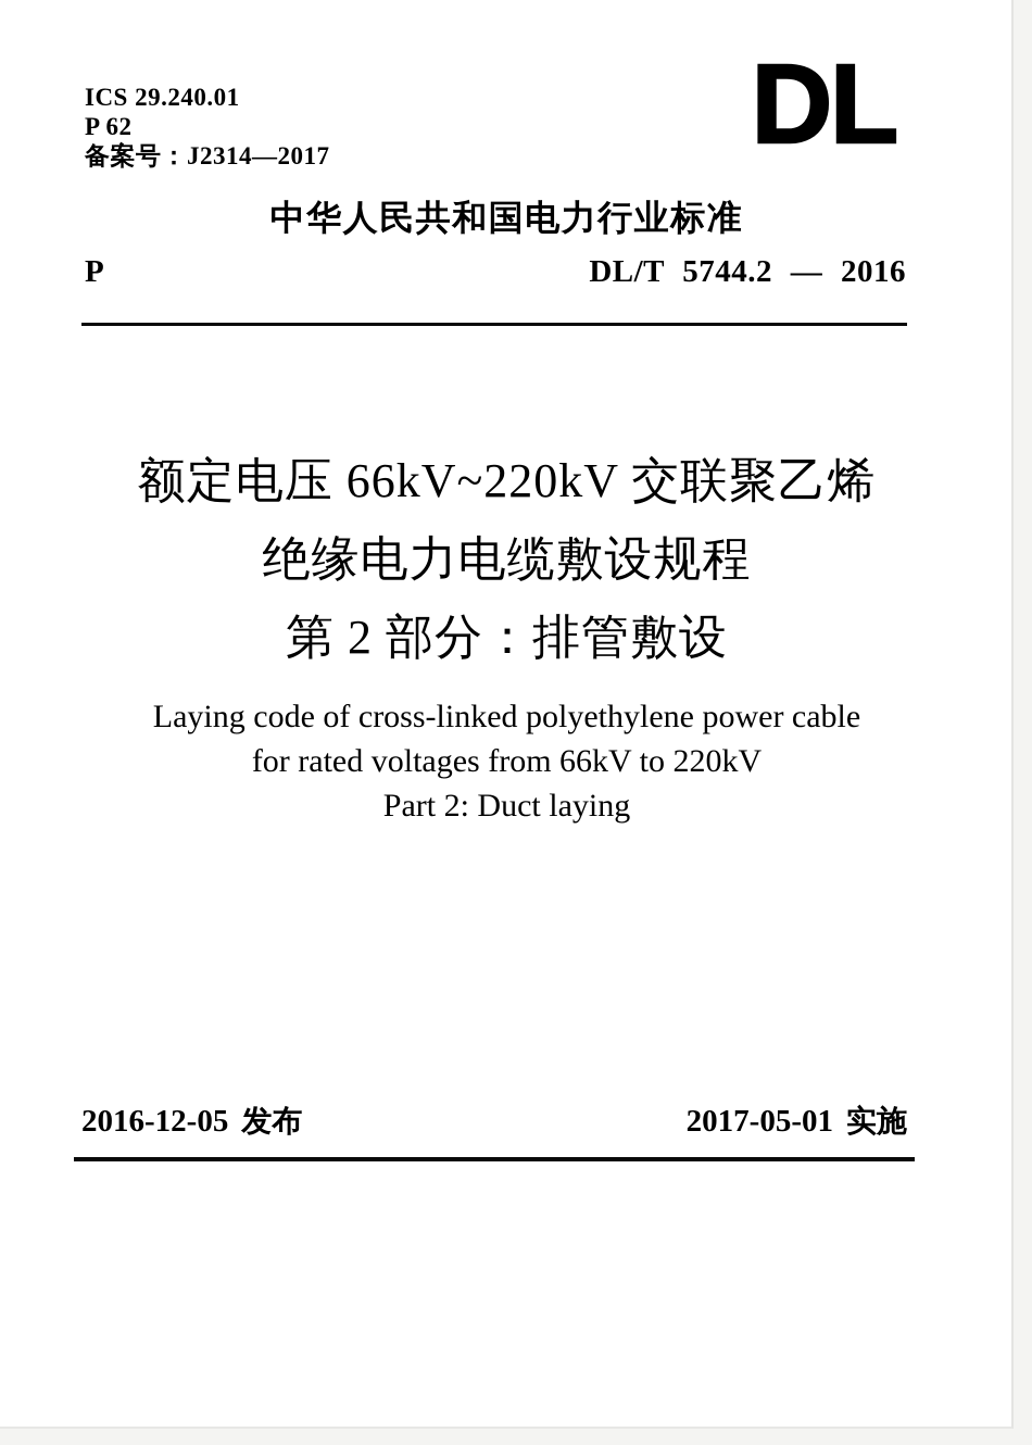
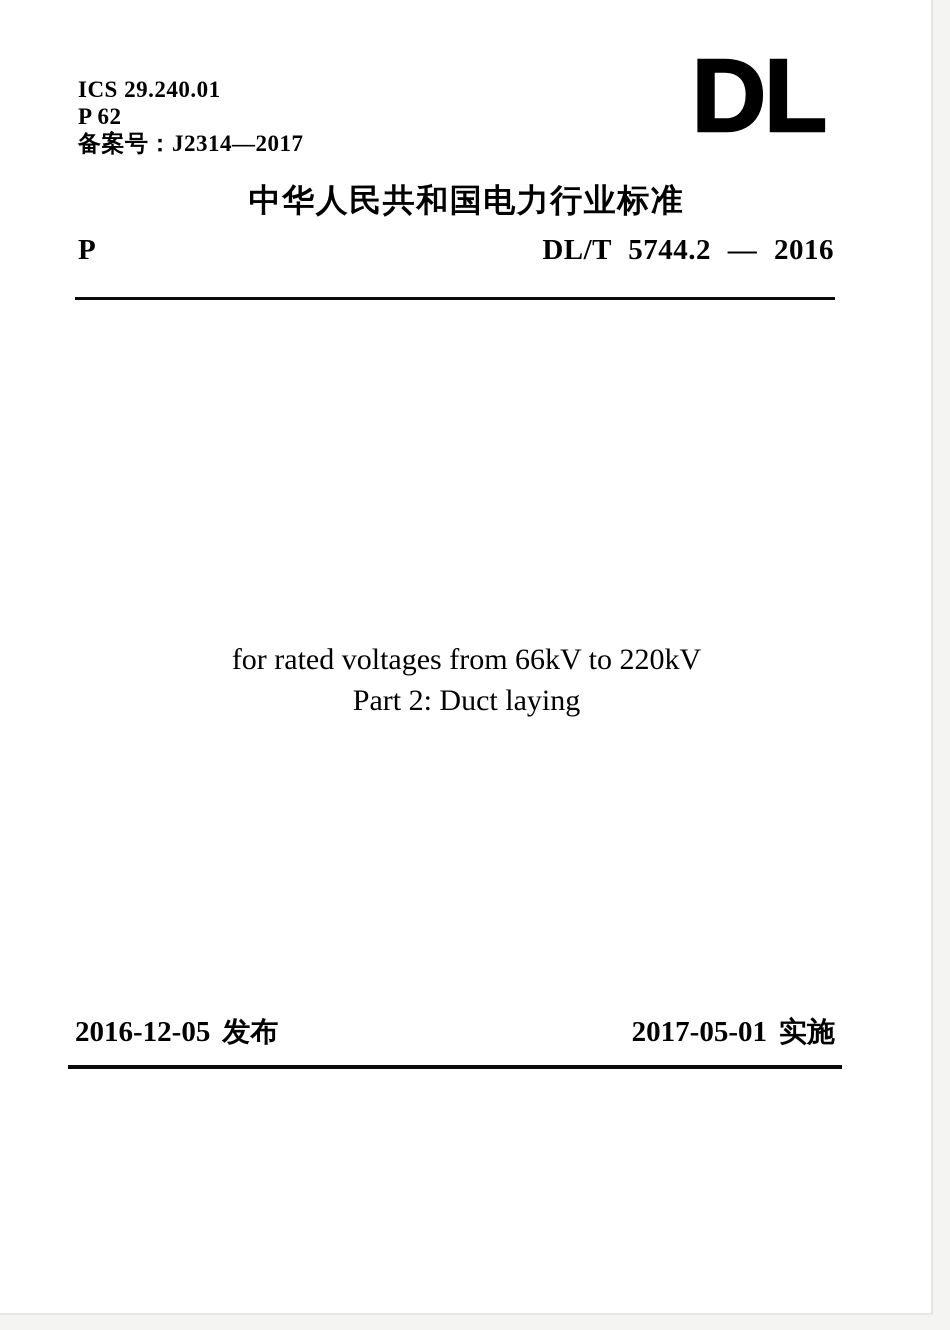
  ICS 29.240.01
  P 62
  备案号：J2314—2017
  DL
  中华人民共和国电力行业标准
  P
  DL/T 5744.2 — 2016
- 额定电压 66kV~220kV 交联聚乙烯
- 绝缘电力电缆敷设规程
- 第 2 部分：排管敷设
- Laying code of cross-linked polyethylene power cable
  for rated voltages from 66kV to 220kV
  Part 2: Duct laying
  2016-12-05 发布
  2017-05-01 实施
